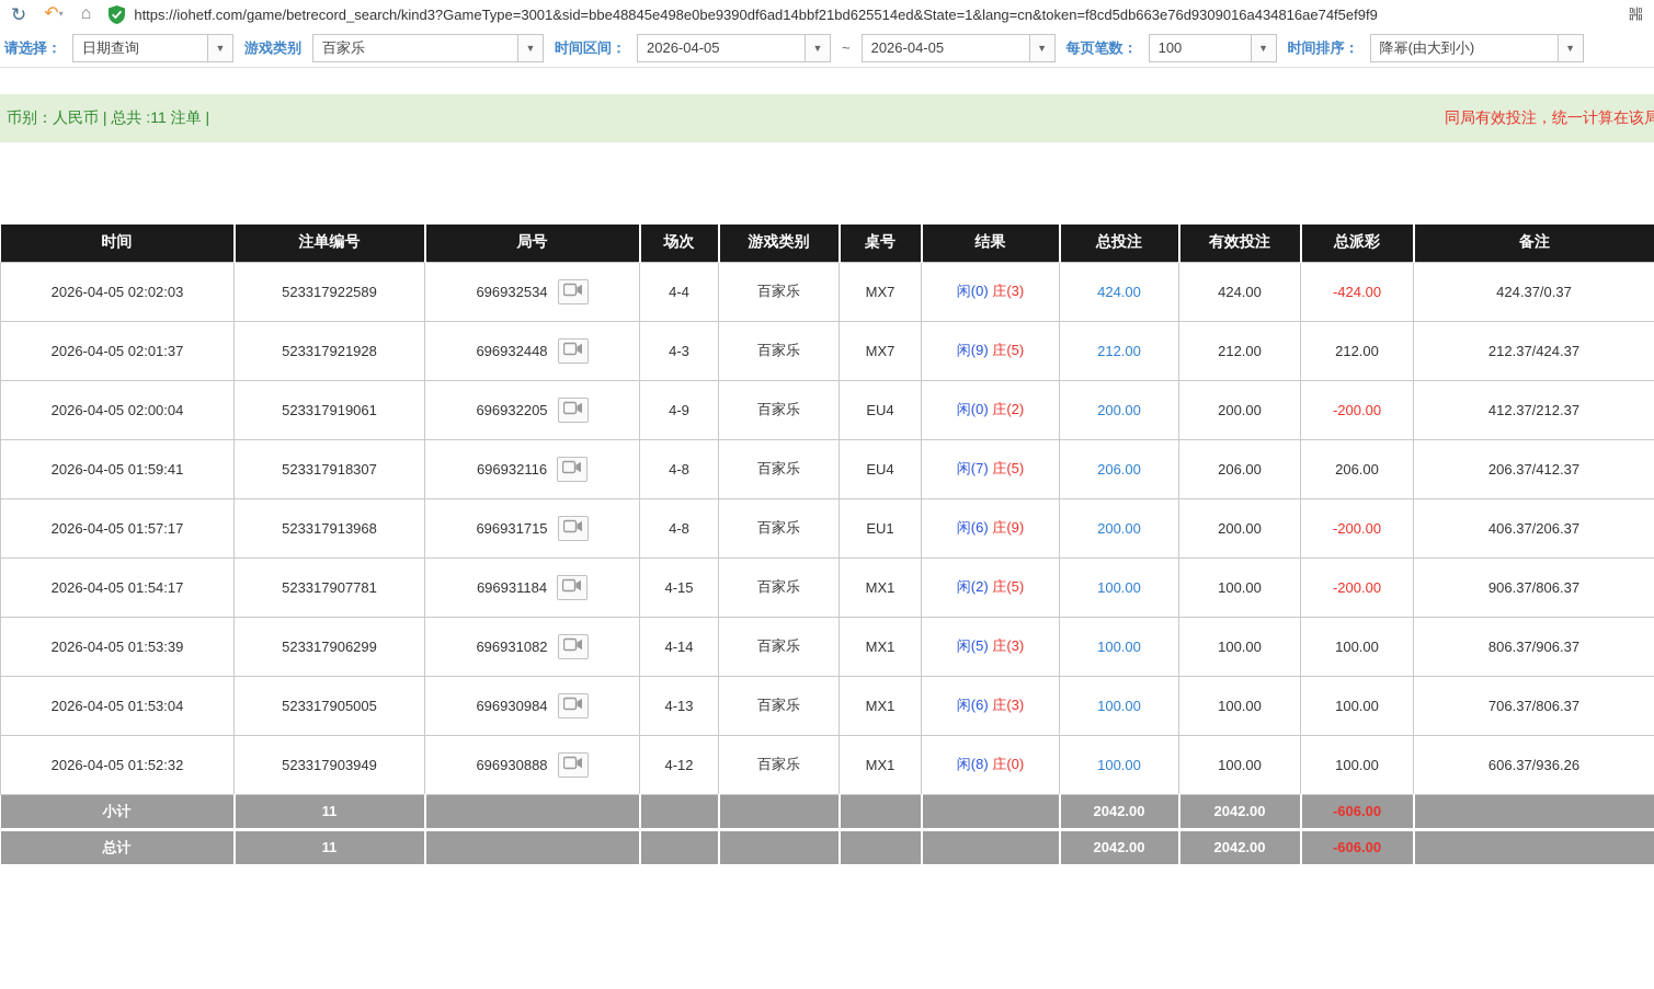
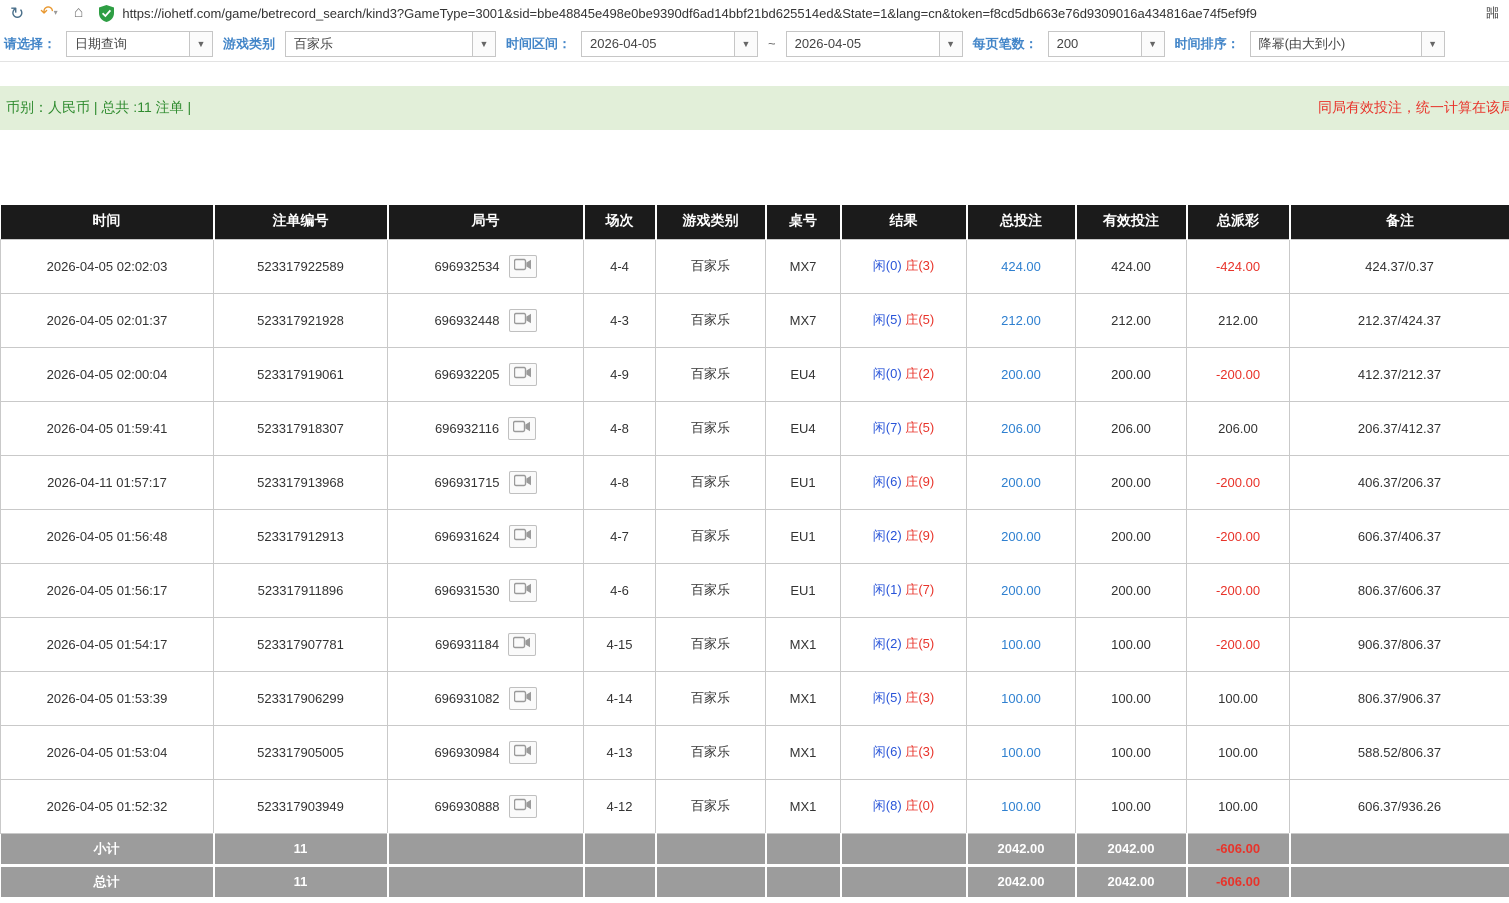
  ↻
  ↶▾
  ⌂
  https://iohetf.com/game/betrecord_search/kind3?GameType=3001&sid=bbe48845e498e0be9390df6ad14bbf21bd625514ed&State=1&lang=cn&token=f8cd5db663e76d9309016a434816ae74f5ef9f9
  嘂
  请选择：
  日期查询
  ▼
  游戏类别
  百家乐
  ▼
  时间区间：
  2026-04-05
  ▼
  ~
  2026-04-05
  ▼
  每页笔数：
- 100
+ 200
  ▼
  时间排序：
  降幂(由大到小)
  ▼
  币别：人民币 | 总共 :11 注单 |
  同局有效投注，统一计算在该局
  时间	注单编号	局号	场次	游戏类别	桌号	结果	总投注	有效投注	总派彩	备注
  2026-04-05 02:02:03	523317922589	696932534	4-4	百家乐	MX7	闲(0) 庄(3)	424.00	424.00	-424.00	424.37/0.37
- 2026-04-05 02:01:37	523317921928	696932448	4-3	百家乐	MX7	闲(9) 庄(5)	212.00	212.00	212.00	212.37/424.37
+ 2026-04-05 02:01:37	523317921928	696932448	4-3	百家乐	MX7	闲(5) 庄(5)	212.00	212.00	212.00	212.37/424.37
  2026-04-05 02:00:04	523317919061	696932205	4-9	百家乐	EU4	闲(0) 庄(2)	200.00	200.00	-200.00	412.37/212.37
  2026-04-05 01:59:41	523317918307	696932116	4-8	百家乐	EU4	闲(7) 庄(5)	206.00	206.00	206.00	206.37/412.37
- 2026-04-05 01:57:17	523317913968	696931715	4-8	百家乐	EU1	闲(6) 庄(9)	200.00	200.00	-200.00	406.37/206.37
+ 2026-04-11 01:57:17	523317913968	696931715	4-8	百家乐	EU1	闲(6) 庄(9)	200.00	200.00	-200.00	406.37/206.37
+ 2026-04-05 01:56:48	523317912913	696931624	4-7	百家乐	EU1	闲(2) 庄(9)	200.00	200.00	-200.00	606.37/406.37
+ 2026-04-05 01:56:17	523317911896	696931530	4-6	百家乐	EU1	闲(1) 庄(7)	200.00	200.00	-200.00	806.37/606.37
  2026-04-05 01:54:17	523317907781	696931184	4-15	百家乐	MX1	闲(2) 庄(5)	100.00	100.00	-200.00	906.37/806.37
  2026-04-05 01:53:39	523317906299	696931082	4-14	百家乐	MX1	闲(5) 庄(3)	100.00	100.00	100.00	806.37/906.37
- 2026-04-05 01:53:04	523317905005	696930984	4-13	百家乐	MX1	闲(6) 庄(3)	100.00	100.00	100.00	706.37/806.37
+ 2026-04-05 01:53:04	523317905005	696930984	4-13	百家乐	MX1	闲(6) 庄(3)	100.00	100.00	100.00	588.52/806.37
  2026-04-05 01:52:32	523317903949	696930888	4-12	百家乐	MX1	闲(8) 庄(0)	100.00	100.00	100.00	606.37/936.26
  小计	11						2042.00	2042.00	-606.00
  总计	11						2042.00	2042.00	-606.00
